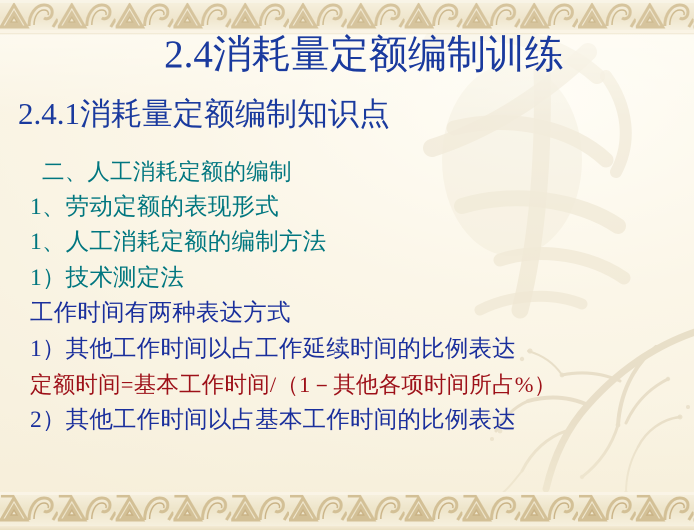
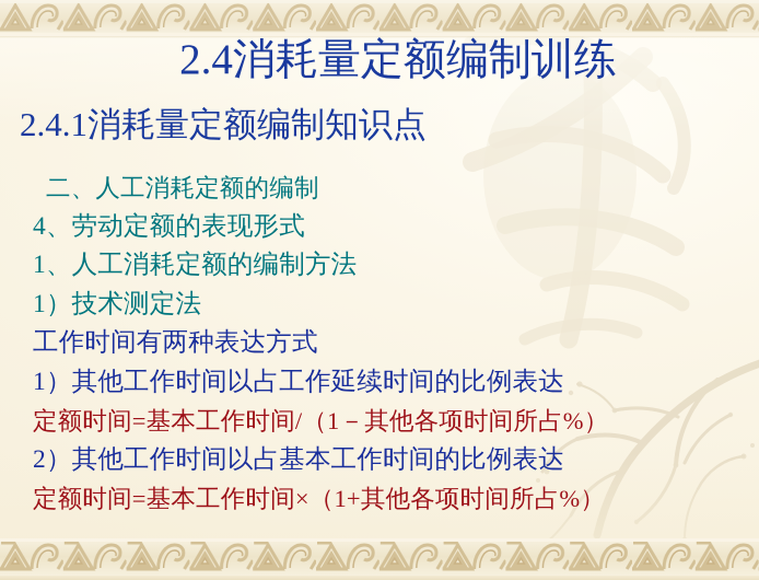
  2.4消耗量定额编制训练
  2.4.1消耗量定额编制知识点
  二、人工消耗定额的编制
- 1、劳动定额的表现形式
+ 4、劳动定额的表现形式
  1、人工消耗定额的编制方法
  1）技术测定法
  工作时间有两种表达方式
  1）其他工作时间以占工作延续时间的比例表达
  定额时间=基本工作时间/（1－其他各项时间所占%）
  2）其他工作时间以占基本工作时间的比例表达
+ 定额时间=基本工作时间×（1+其他各项时间所占%）
